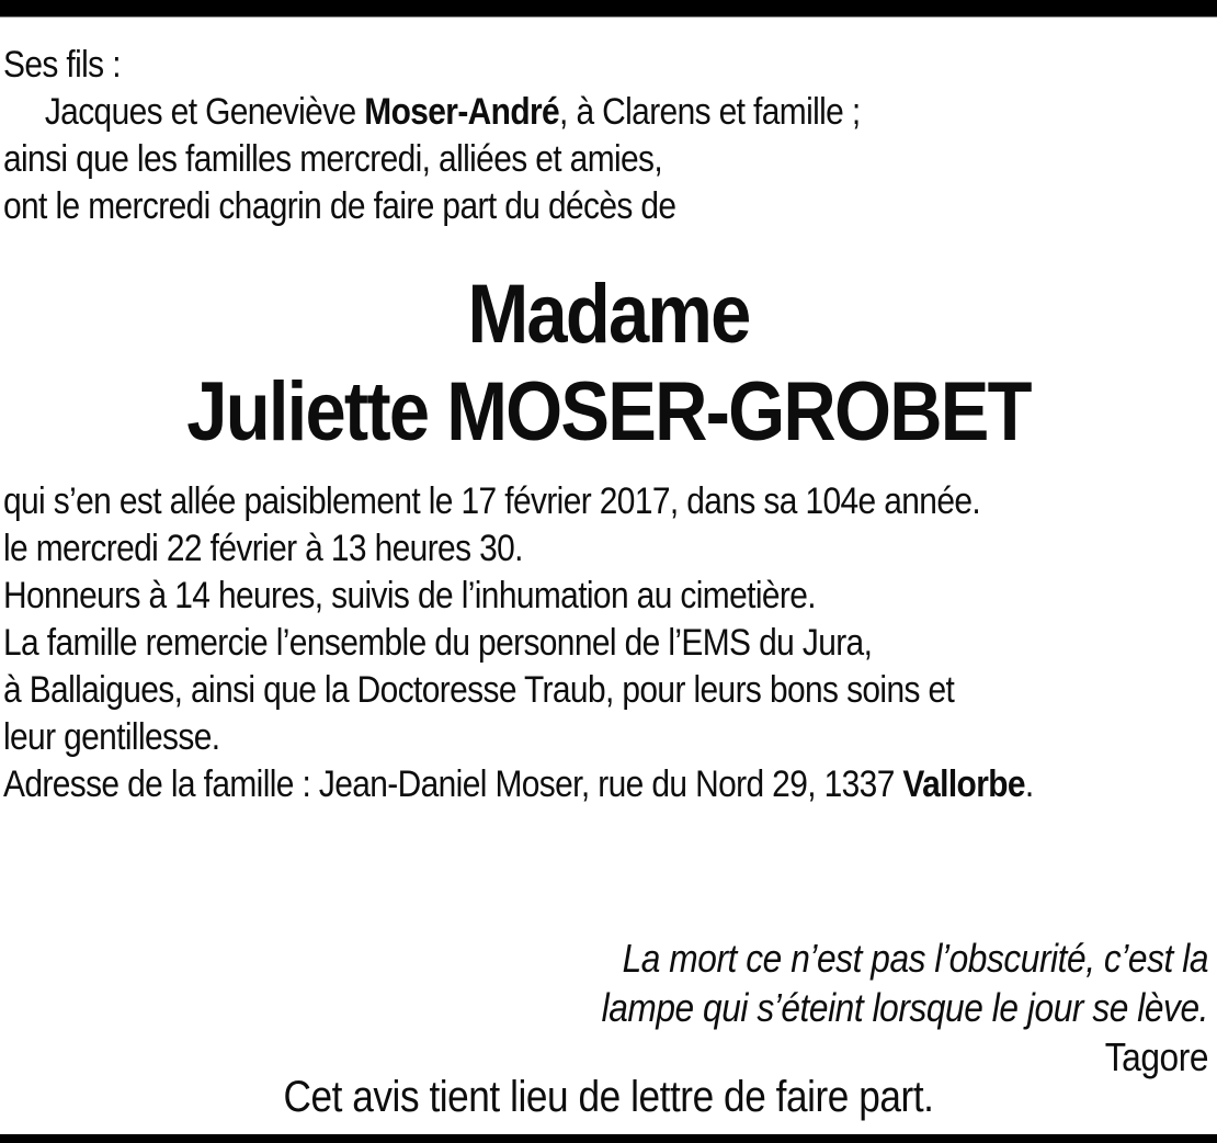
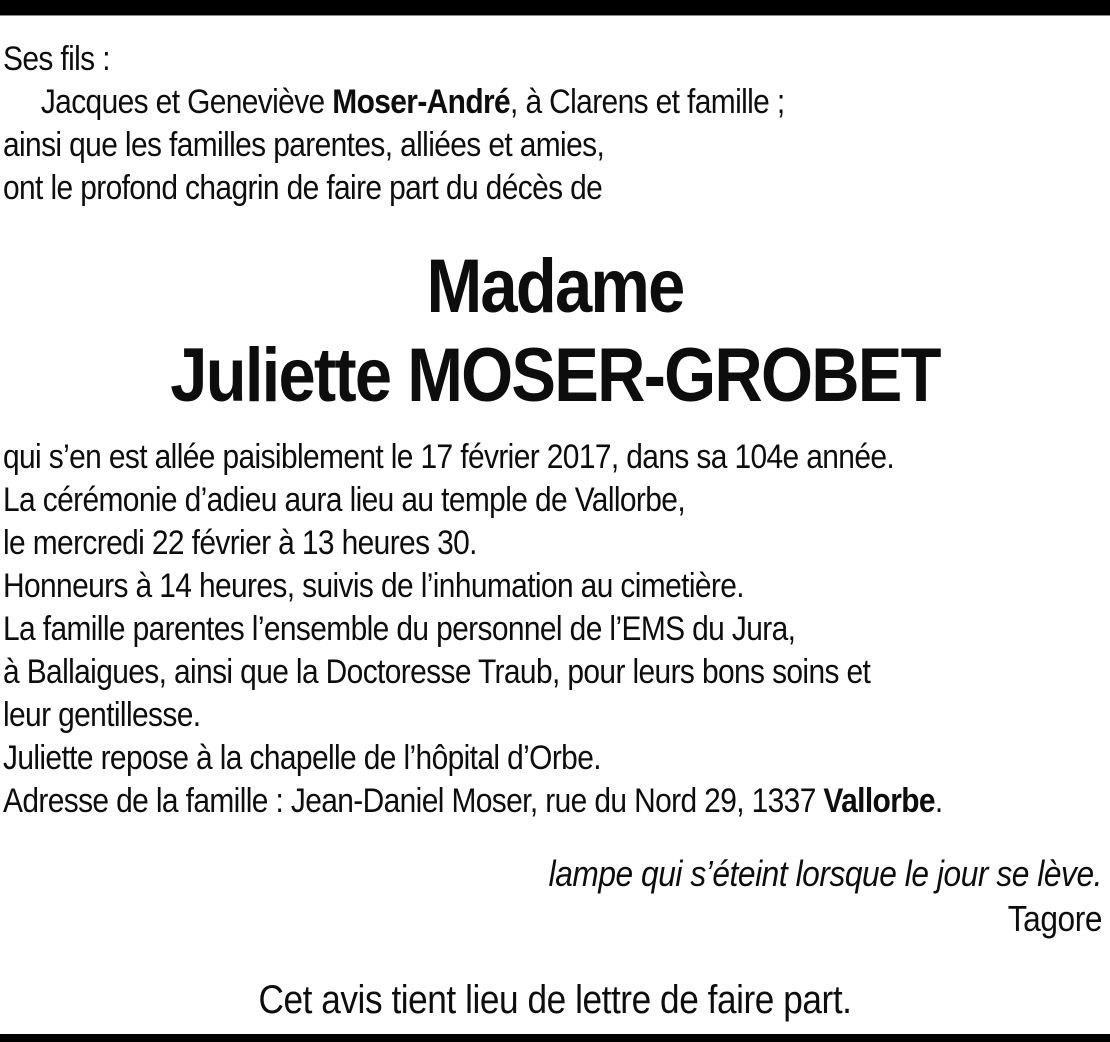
  Ses fils :
  Jacques et Geneviève Moser-André, à Clarens et famille ;
- ainsi que les familles mercredi, alliées et amies,
+ ainsi que les familles parentes, alliées et amies,
- ont le mercredi chagrin de faire part du décès de
+ ont le profond chagrin de faire part du décès de
  Madame
  Juliette MOSER-GROBET
  qui s’en est allée paisiblement le 17 février 2017, dans sa 104e année.
+ La cérémonie d’adieu aura lieu au temple de Vallorbe,
  le mercredi 22 février à 13 heures 30.
  Honneurs à 14 heures, suivis de l’inhumation au cimetière.
- La famille remercie l’ensemble du personnel de l’EMS du Jura,
+ La famille parentes l’ensemble du personnel de l’EMS du Jura,
  à Ballaigues, ainsi que la Doctoresse Traub, pour leurs bons soins et
  leur gentillesse.
+ Juliette repose à la chapelle de l’hôpital d’Orbe.
  Adresse de la famille : Jean-Daniel Moser, rue du Nord 29, 1337 Vallorbe.
- La mort ce n’est pas l’obscurité, c’est la
  lampe qui s’éteint lorsque le jour se lève.
  Tagore
  Cet avis tient lieu de lettre de faire part.
